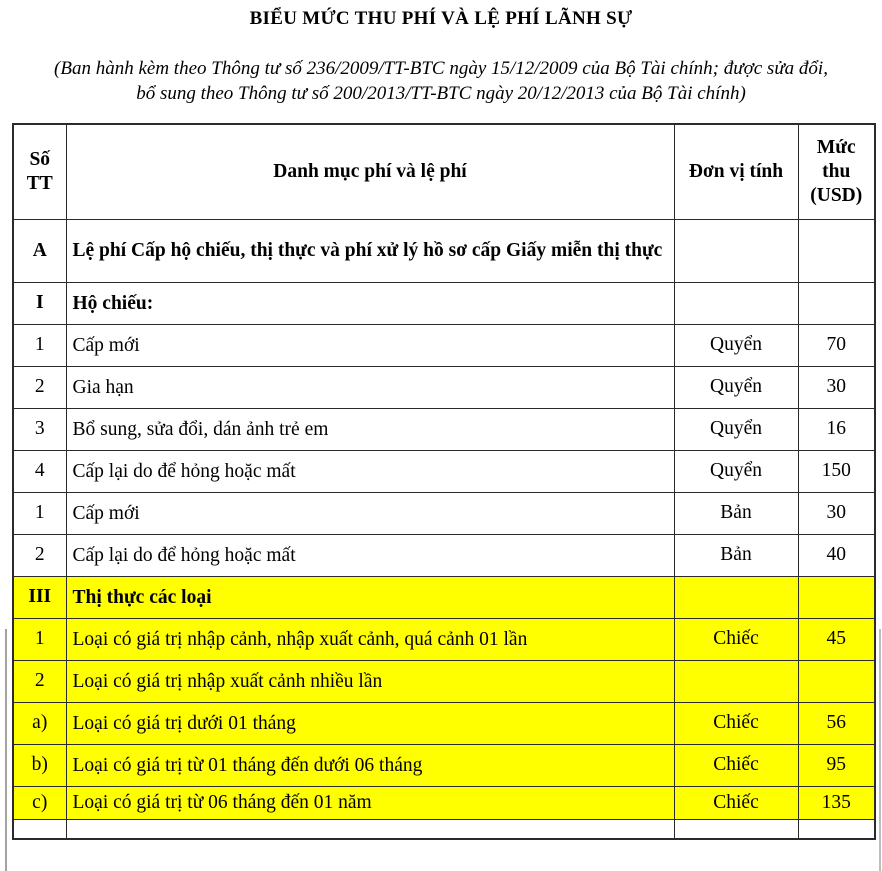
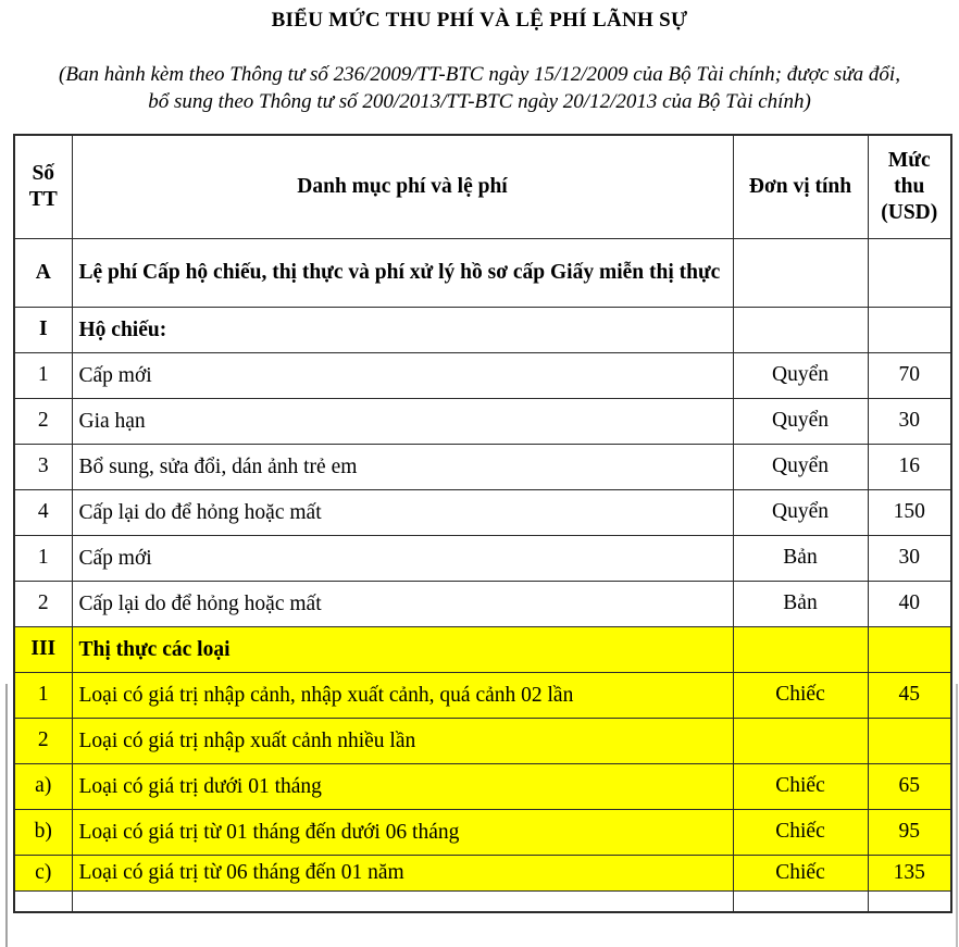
  BIỂU MỨC THU PHÍ VÀ LỆ PHÍ LÃNH SỰ
  (Ban hành kèm theo Thông tư số 236/2009/TT-BTC ngày 15/12/2009 của Bộ Tài chính; được sửa đổi,
  bổ sung theo Thông tư số 200/2013/TT-BTC ngày 20/12/2013 của Bộ Tài chính)
  Số TT	Danh mục phí và lệ phí	Đơn vị tính	Mức thu (USD)
  A	Lệ phí Cấp hộ chiếu, thị thực và phí xử lý hồ sơ cấp Giấy miễn thị thực
  I	Hộ chiếu:
  1	Cấp mới	Quyển	70
  2	Gia hạn	Quyển	30
  3	Bổ sung, sửa đổi, dán ảnh trẻ em	Quyển	16
  4	Cấp lại do để hỏng hoặc mất	Quyển	150
  1	Cấp mới	Bản	30
  2	Cấp lại do để hỏng hoặc mất	Bản	40
  III	Thị thực các loại
- 1	Loại có giá trị nhập cảnh, nhập xuất cảnh, quá cảnh 01 lần	Chiếc	45
+ 1	Loại có giá trị nhập cảnh, nhập xuất cảnh, quá cảnh 02 lần	Chiếc	45
  2	Loại có giá trị nhập xuất cảnh nhiều lần
- a)	Loại có giá trị dưới 01 tháng	Chiếc	56
+ a)	Loại có giá trị dưới 01 tháng	Chiếc	65
  b)	Loại có giá trị từ 01 tháng đến dưới 06 tháng	Chiếc	95
  c)	Loại có giá trị từ 06 tháng đến 01 năm	Chiếc	135
